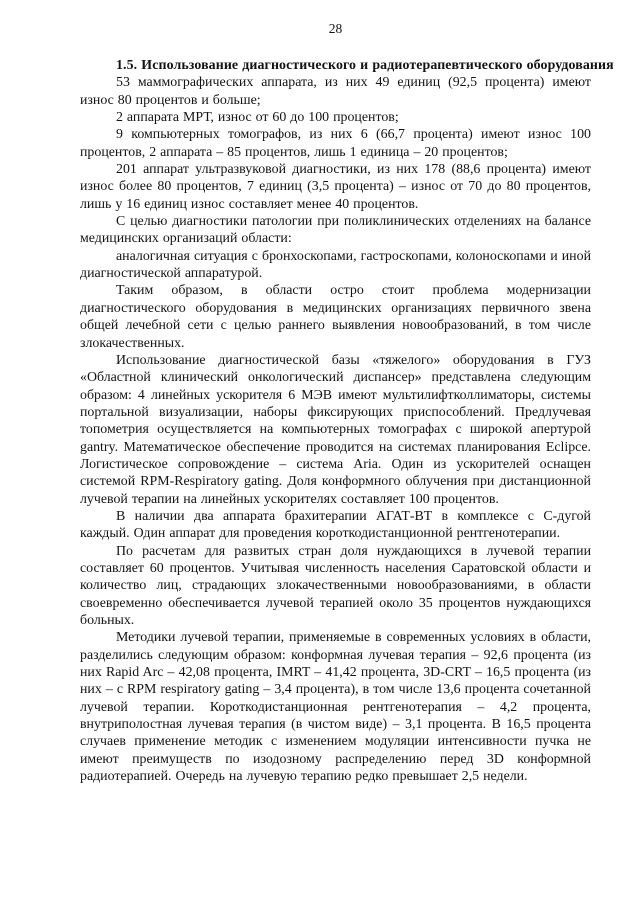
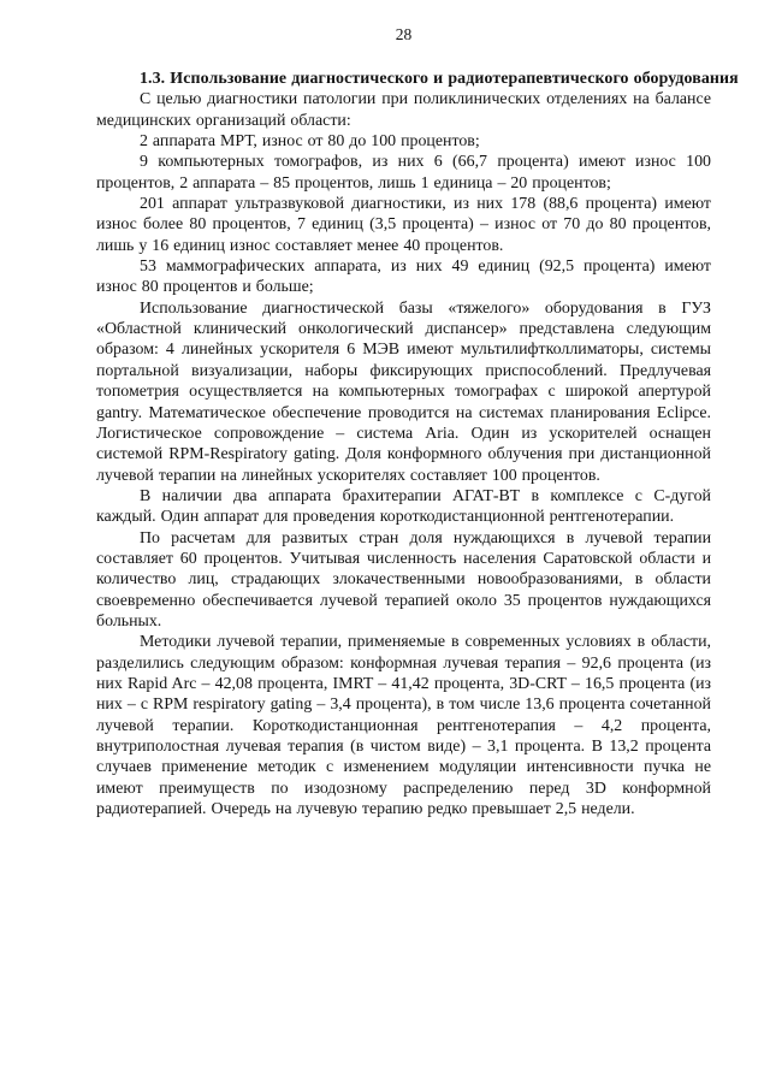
  28
- 1.5. Использование диагностического и радиотерапевтического оборудования
+ 1.3. Использование диагностического и радиотерапевтического оборудования
- 53 маммографических аппарата, из них 49 единиц (92,5 процента) имеют износ 80 процентов и больше;
+ С целью диагностики патологии при поликлинических отделениях на балансе медицинских организаций области:
- 2 аппарата МРТ, износ от 60 до 100 процентов;
+ 2 аппарата МРТ, износ от 80 до 100 процентов;
  9 компьютерных томографов, из них 6 (66,7 процента) имеют износ 100 процентов, 2 аппарата – 85 процентов, лишь 1 единица – 20 процентов;
  201 аппарат ультразвуковой диагностики, из них 178 (88,6 процента) имеют износ более 80 процентов, 7 единиц (3,5 процента) – износ от 70 до 80 процентов, лишь у 16 единиц износ составляет менее 40 процентов.
- С целью диагностики патологии при поликлинических отделениях на балансе медицинских организаций области:
+ 53 маммографических аппарата, из них 49 единиц (92,5 процента) имеют износ 80 процентов и больше;
- аналогичная ситуация с бронхоскопами, гастроскопами, колоноскопами и иной диагностической аппаратурой.
- Таким образом, в области остро стоит проблема модернизации диагностического оборудования в медицинских организациях первичного звена общей лечебной сети с целью раннего выявления новообразований, в том числе злокачественных.
  Использование диагностической базы «тяжелого» оборудования в ГУЗ «Областной клинический онкологический диспансер» представлена следующим образом: 4 линейных ускорителя 6 МЭВ имеют мультилифтколлиматоры, системы портальной визуализации, наборы фиксирующих приспособлений. Предлучевая топометрия осуществляется на компьютерных томографах с широкой апертурой gantry. Математическое обеспечение проводится на системах планирования Eclipce. Логистическое сопровождение – система Aria. Один из ускорителей оснащен системой RPM-Respiratory gating. Доля конформного облучения при дистанционной лучевой терапии на линейных ускорителях составляет 100 процентов.
  В наличии два аппарата брахитерапии АГАТ-ВТ в комплексе с С-дугой каждый. Один аппарат для проведения короткодистанционной рентгенотерапии.
  По расчетам для развитых стран доля нуждающихся в лучевой терапии составляет 60 процентов. Учитывая численность населения Саратовской области и количество лиц, страдающих злокачественными новообразованиями, в области своевременно обеспечивается лучевой терапией около 35 процентов нуждающихся больных.
- Методики лучевой терапии, применяемые в современных условиях в области, разделились следующим образом: конформная лучевая терапия – 92,6 процента (из них Rapid Arc – 42,08 процента, IMRT – 41,42 процента, 3D-CRT – 16,5 процента (из них – с RPM respiratory gating – 3,4 процента), в том числе 13,6 процента сочетанной лучевой терапии. Короткодистанционная рентгенотерапия – 4,2 процента, внутриполостная лучевая терапия (в чистом виде) – 3,1 процента. В 16,5 процента случаев применение методик с изменением модуляции интенсивности пучка не имеют преимуществ по изодозному распределению перед 3D конформной радиотерапией. Очередь на лучевую терапию редко превышает 2,5 недели.
+ Методики лучевой терапии, применяемые в современных условиях в области, разделились следующим образом: конформная лучевая терапия – 92,6 процента (из них Rapid Arc – 42,08 процента, IMRT – 41,42 процента, 3D-CRT – 16,5 процента (из них – с RPM respiratory gating – 3,4 процента), в том числе 13,6 процента сочетанной лучевой терапии. Короткодистанционная рентгенотерапия – 4,2 процента, внутриполостная лучевая терапия (в чистом виде) – 3,1 процента. В 13,2 процента случаев применение методик с изменением модуляции интенсивности пучка не имеют преимуществ по изодозному распределению перед 3D конформной радиотерапией. Очередь на лучевую терапию редко превышает 2,5 недели.
